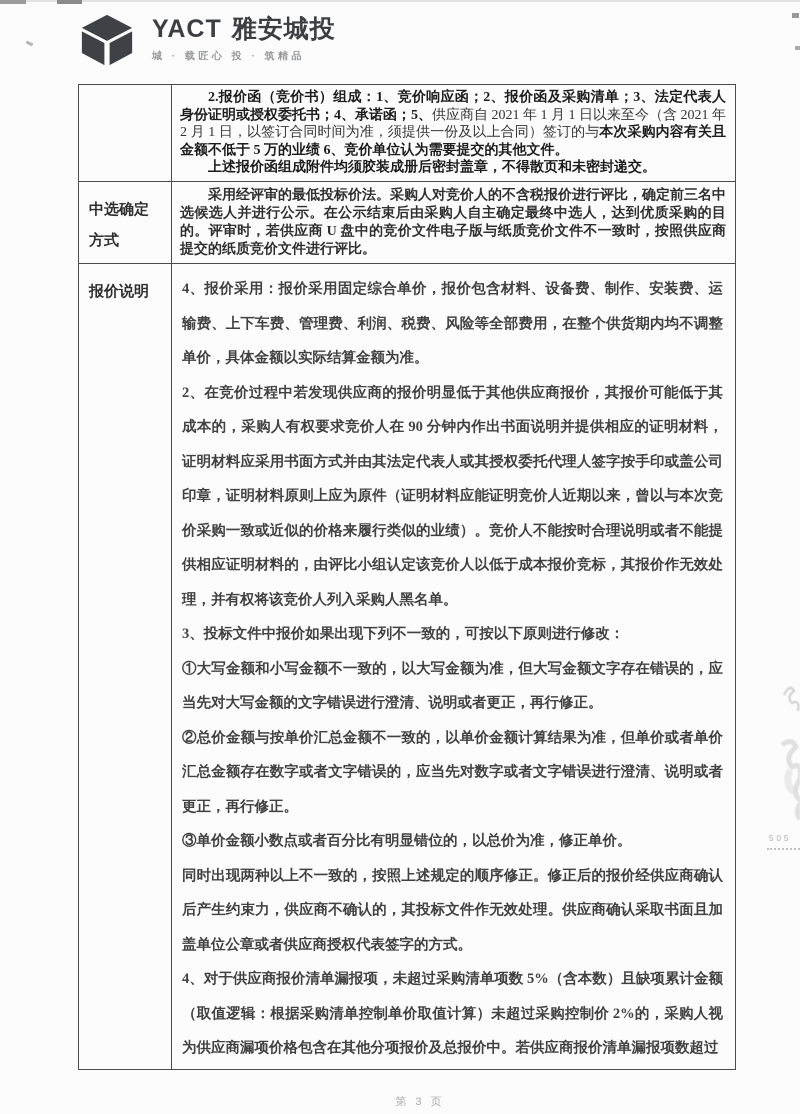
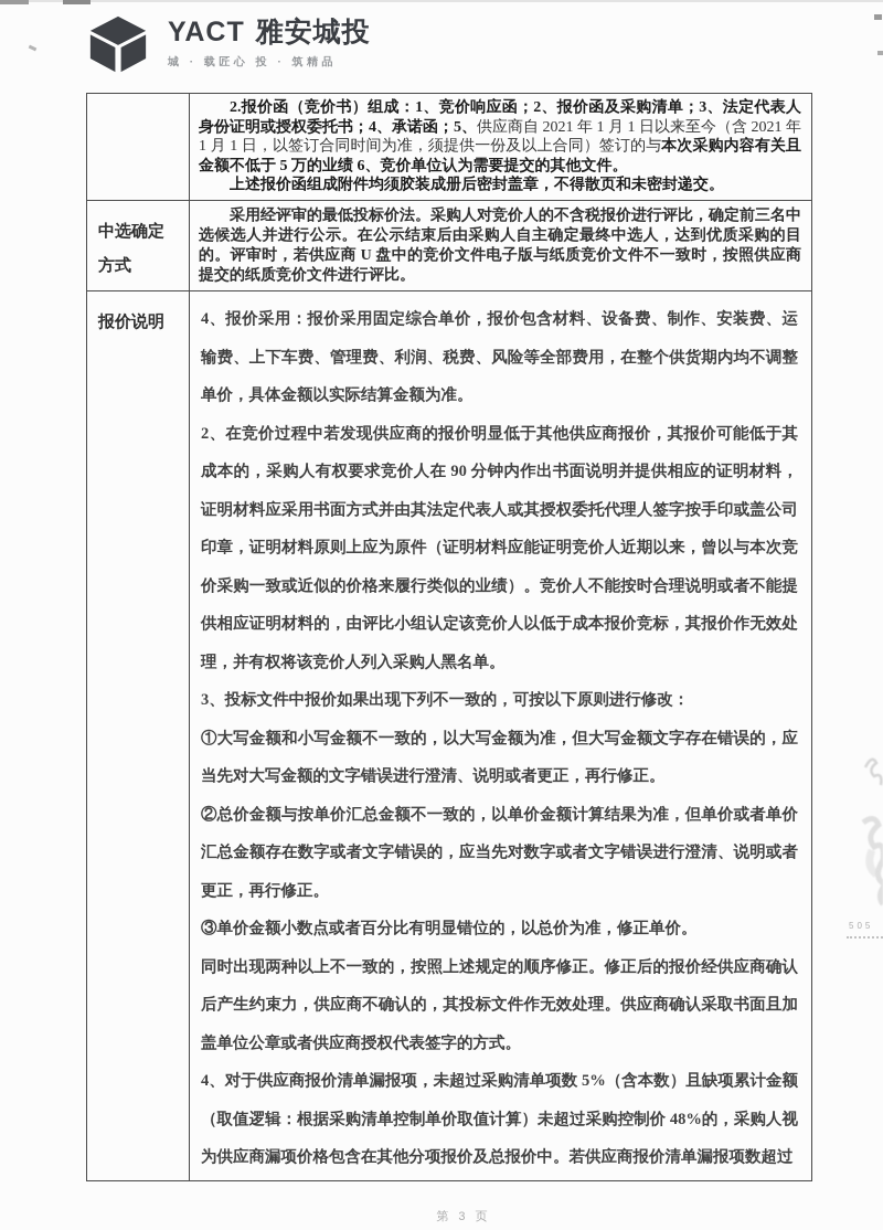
  YACT
  雅安城投
  城 · 载匠心 投 · 筑精品
- 2.报价函（竞价书）组成：1、竞价响应函；2、报价函及采购清单；3、法定代表人身份证明或授权委托书；4、承诺函；5、供应商自 2021 年 1 月 1 日以来至今（含 2021 年 2 月 1 日，以签订合同时间为准，须提供一份及以上合同）签订的与本次采购内容有关且金额不低于 5 万的业绩 6、竞价单位认为需要提交的其他文件。
+ 2.报价函（竞价书）组成：1、竞价响应函；2、报价函及采购清单；3、法定代表人身份证明或授权委托书；4、承诺函；5、供应商自 2021 年 1 月 1 日以来至今（含 2021 年 1 月 1 日，以签订合同时间为准，须提供一份及以上合同）签订的与本次采购内容有关且金额不低于 5 万的业绩 6、竞价单位认为需要提交的其他文件。
  上述报价函组成附件均须胶装成册后密封盖章，不得散页和未密封递交。
  中选确定方式
  采用经评审的最低投标价法。采购人对竞价人的不含税报价进行评比，确定前三名中选候选人并进行公示。在公示结束后由采购人自主确定最终中选人，达到优质采购的目的。评审时，若供应商 U 盘中的竞价文件电子版与纸质竞价文件不一致时，按照供应商提交的纸质竞价文件进行评比。
  报价说明
  4、报价采用：报价采用固定综合单价，报价包含材料、设备费、制作、安装费、运输费、上下车费、管理费、利润、税费、风险等全部费用，在整个供货期内均不调整单价，具体金额以实际结算金额为准。
  2、在竞价过程中若发现供应商的报价明显低于其他供应商报价，其报价可能低于其成本的，采购人有权要求竞价人在 90 分钟内作出书面说明并提供相应的证明材料，证明材料应采用书面方式并由其法定代表人或其授权委托代理人签字按手印或盖公司印章，证明材料原则上应为原件（证明材料应能证明竞价人近期以来，曾以与本次竞价采购一致或近似的价格来履行类似的业绩）。竞价人不能按时合理说明或者不能提供相应证明材料的，由评比小组认定该竞价人以低于成本报价竞标，其报价作无效处理，并有权将该竞价人列入采购人黑名单。
  3、投标文件中报价如果出现下列不一致的，可按以下原则进行修改：
  ①大写金额和小写金额不一致的，以大写金额为准，但大写金额文字存在错误的，应当先对大写金额的文字错误进行澄清、说明或者更正，再行修正。
  ②总价金额与按单价汇总金额不一致的，以单价金额计算结果为准，但单价或者单价汇总金额存在数字或者文字错误的，应当先对数字或者文字错误进行澄清、说明或者更正，再行修正。
  ③单价金额小数点或者百分比有明显错位的，以总价为准，修正单价。
  同时出现两种以上不一致的，按照上述规定的顺序修正。修正后的报价经供应商确认后产生约束力，供应商不确认的，其投标文件作无效处理。供应商确认采取书面且加盖单位公章或者供应商授权代表签字的方式。
- 4、对于供应商报价清单漏报项，未超过采购清单项数 5%（含本数）且缺项累计金额（取值逻辑：根据采购清单控制单价取值计算）未超过采购控制价 2%的，采购人视为供应商漏项价格包含在其他分项报价及总报价中。若供应商报价清单漏报项数超过
+ 4、对于供应商报价清单漏报项，未超过采购清单项数 5%（含本数）且缺项累计金额（取值逻辑：根据采购清单控制单价取值计算）未超过采购控制价 48%的，采购人视为供应商漏项价格包含在其他分项报价及总报价中。若供应商报价清单漏报项数超过
  505
  第 3 页
